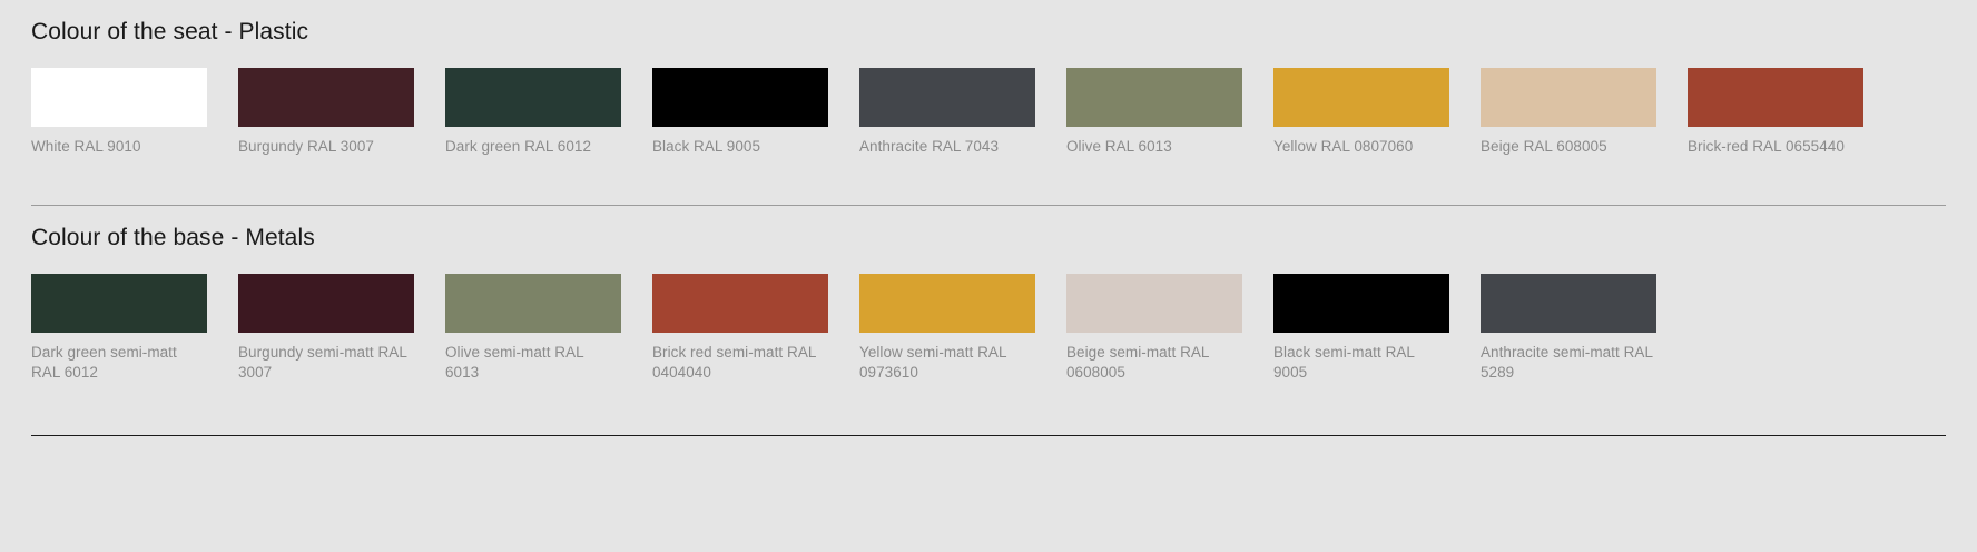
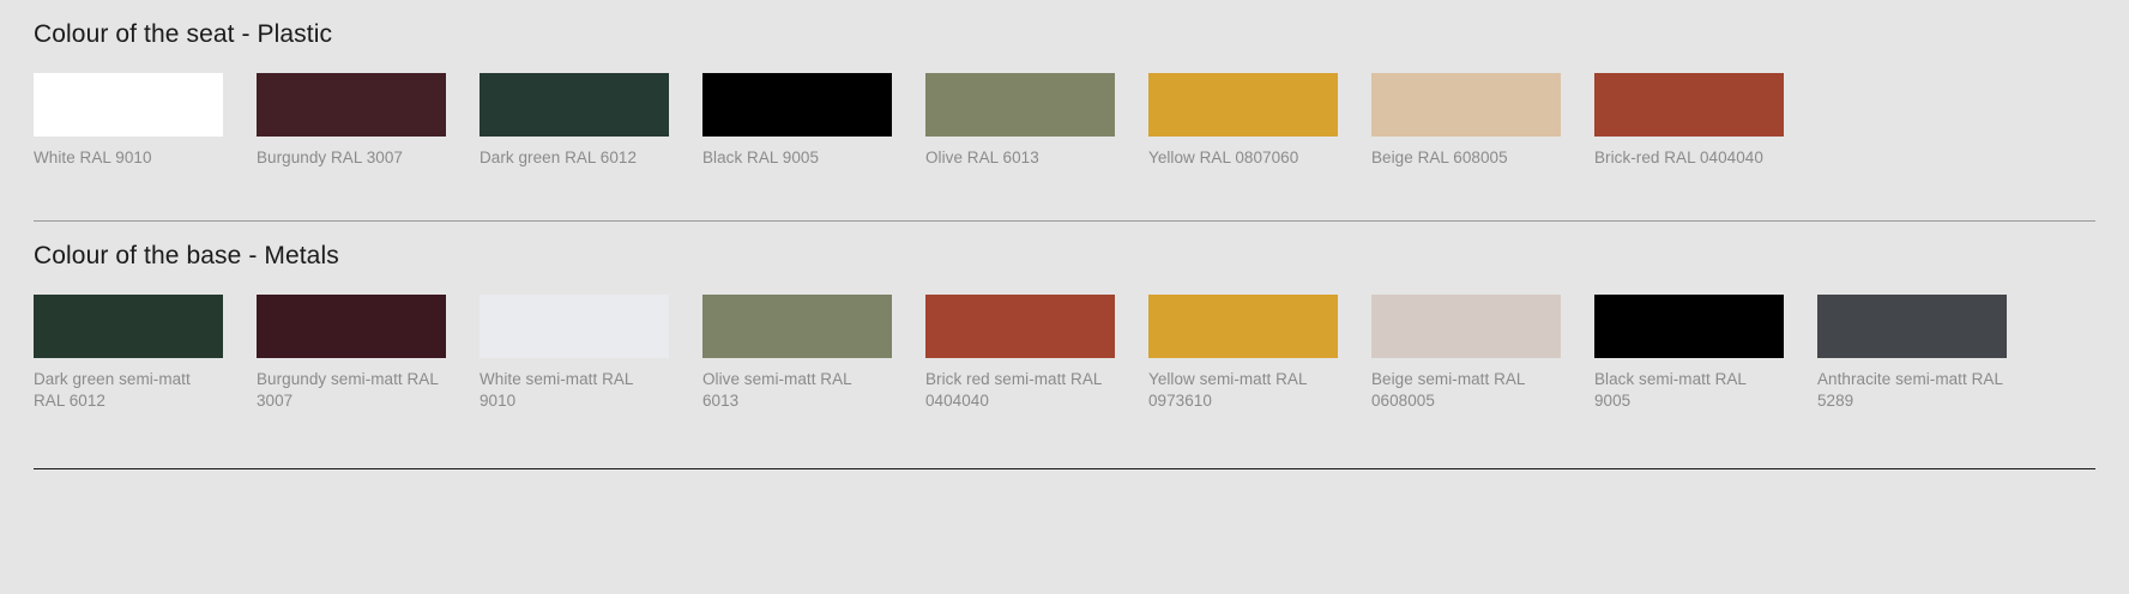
  Colour of the seat - Plastic
  White RAL 9010
  Burgundy RAL 3007
  Dark green RAL 6012
  Black RAL 9005
- Anthracite RAL 7043
  Olive RAL 6013
  Yellow RAL 0807060
  Beige RAL 608005
- Brick-red RAL 0655440
+ Brick-red RAL 0404040
  Colour of the base - Metals
  Dark green semi-matt RAL 6012
  Burgundy semi-matt RAL 3007
+ White semi-matt RAL 9010
  Olive semi-matt RAL 6013
  Brick red semi-matt RAL 0404040
  Yellow semi-matt RAL 0973610
  Beige semi-matt RAL 0608005
  Black semi-matt RAL 9005
  Anthracite semi-matt RAL 5289
